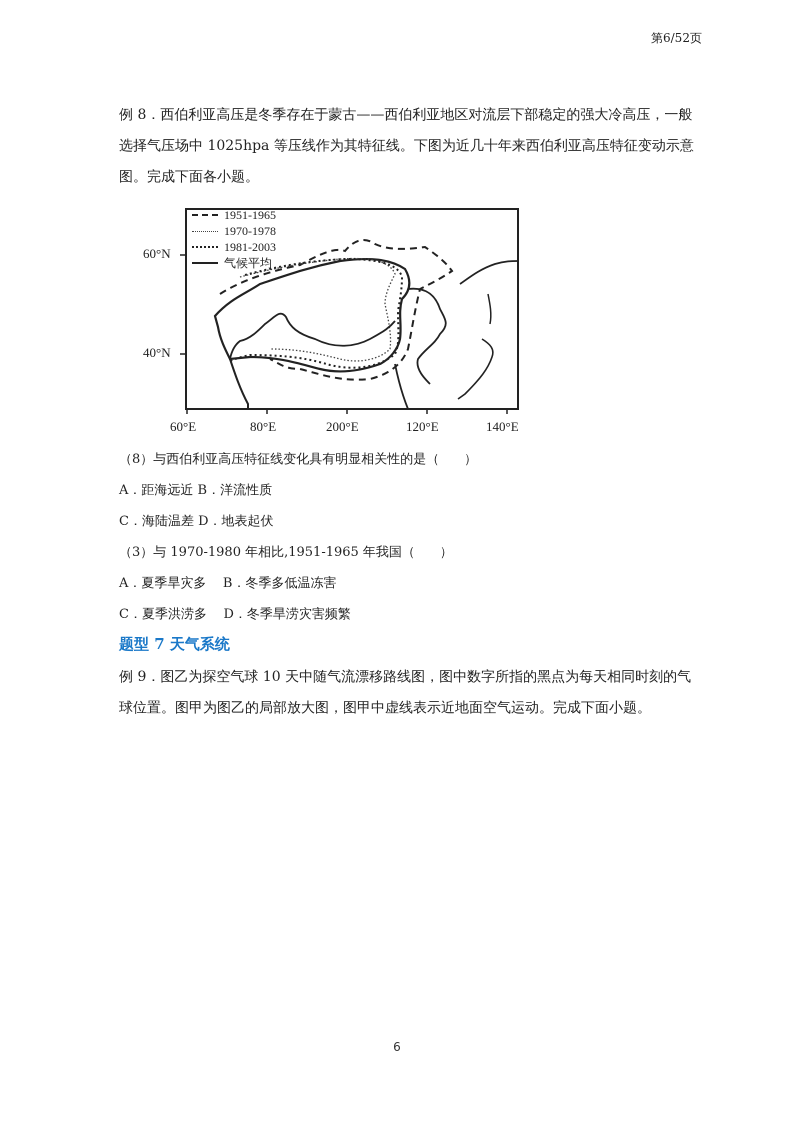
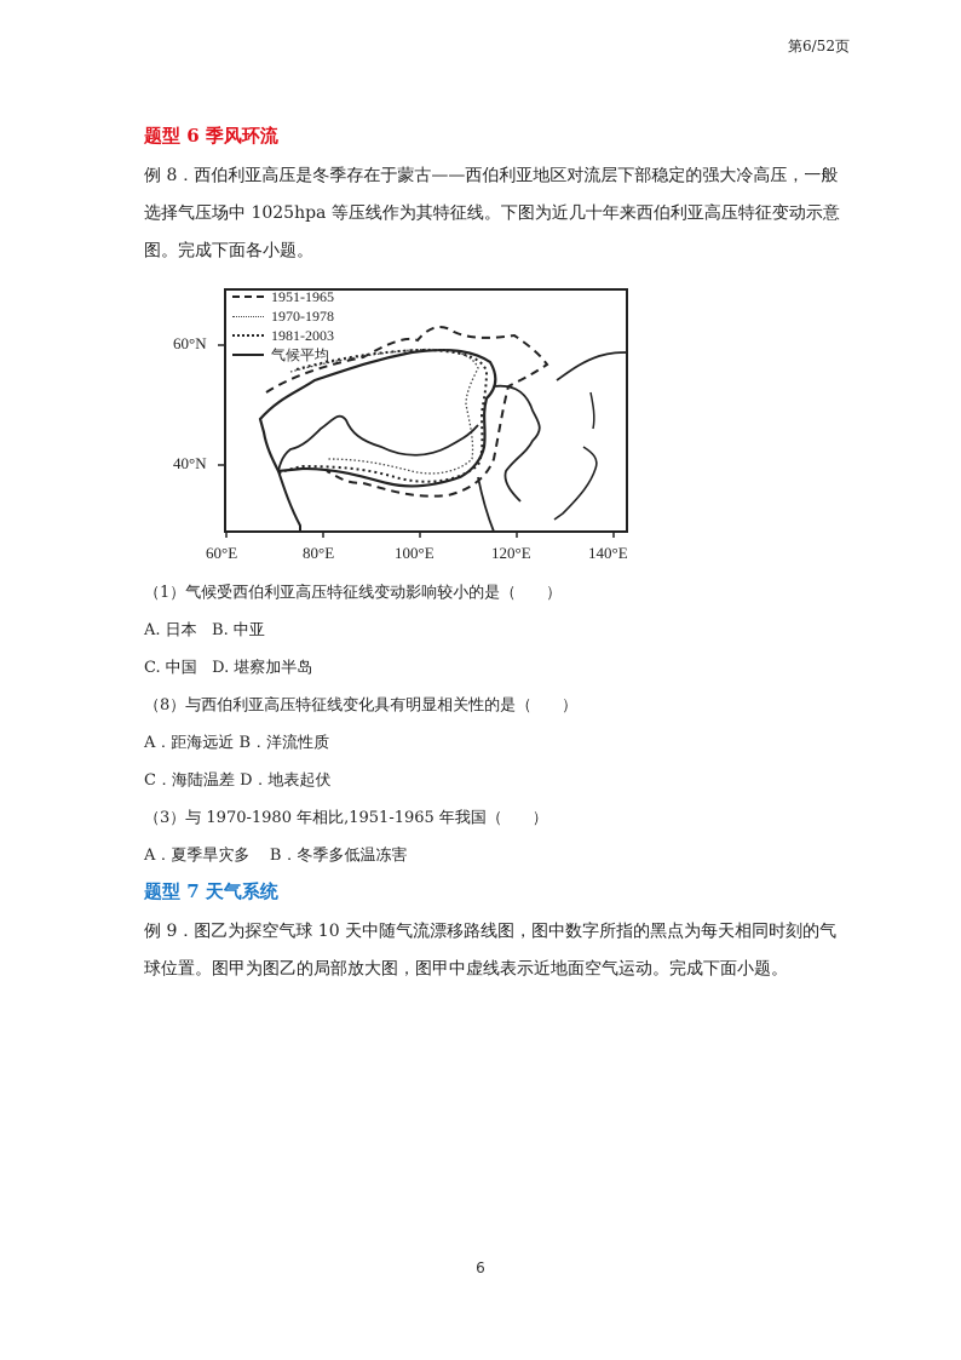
  第6/52页
+ 题型 6 季风环流
  例 8．西伯利亚高压是冬季存在于蒙古——西伯利亚地区对流层下部稳定的强大冷高压，一般选择气压场中 1025hpa 等压线作为其特征线。下图为近几十年来西伯利亚高压特征变动示意图。完成下面各小题。
  1951-1965
  1970-1978
  1981-2003
  气候平均
  60°N
  40°N
  60°E
  80°E
- 200°E
+ 100°E
  120°E
  140°E
+ （1）气候受西伯利亚高压特征线变动影响较小的是（ ）
+ A. 日本 B. 中亚
+ C. 中国 D. 堪察加半岛
  （8）与西伯利亚高压特征线变化具有明显相关性的是（ ）
  A．距海远近 B．洋流性质
  C．海陆温差 D．地表起伏
  （3）与 1970-1980 年相比,1951-1965 年我国（ ）
  A．夏季旱灾多 B．冬季多低温冻害
- C．夏季洪涝多 D．冬季旱涝灾害频繁
  题型 7 天气系统
  例 9．图乙为探空气球 10 天中随气流漂移路线图，图中数字所指的黑点为每天相同时刻的气球位置。图甲为图乙的局部放大图，图甲中虚线表示近地面空气运动。完成下面小题。
  6
